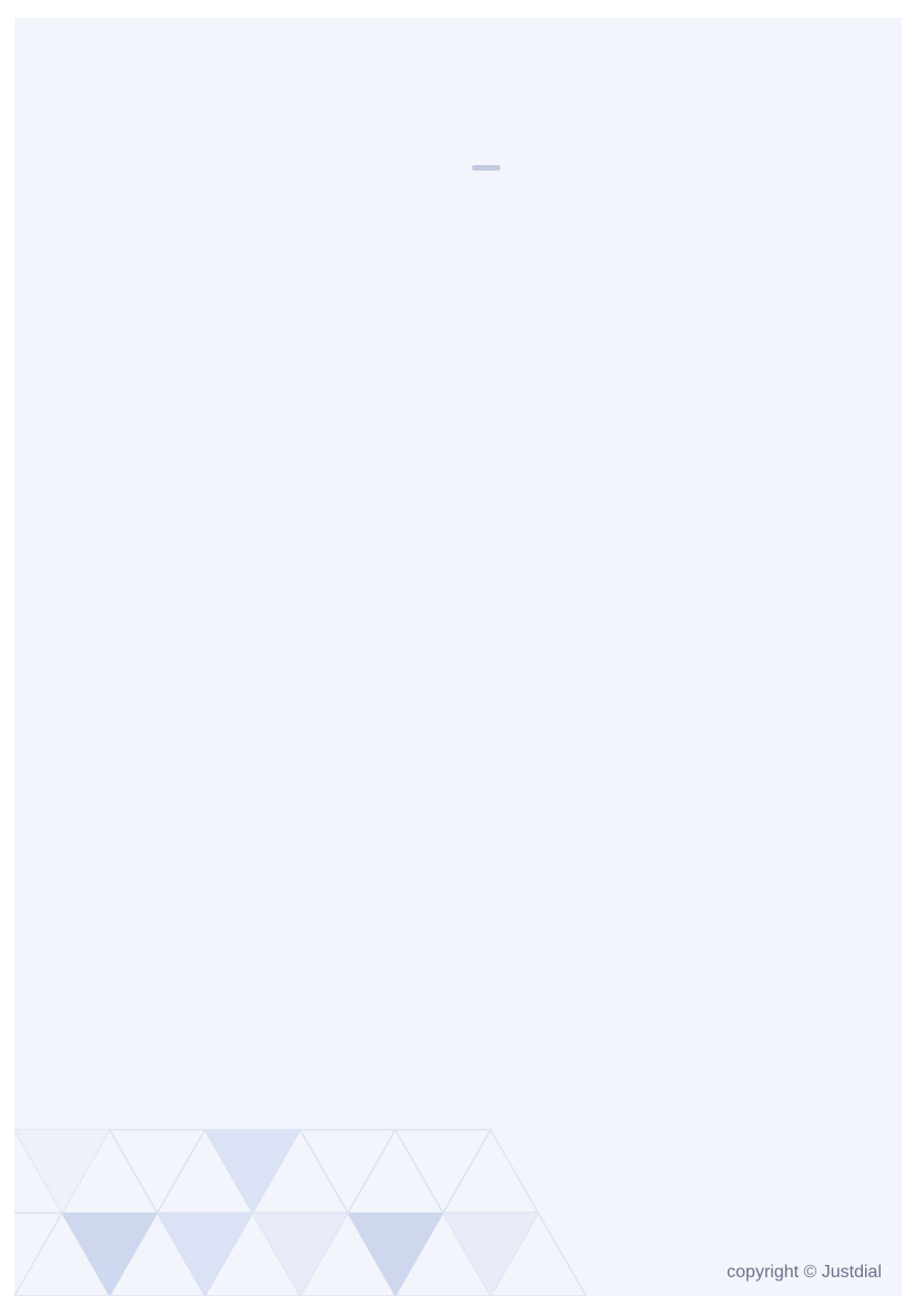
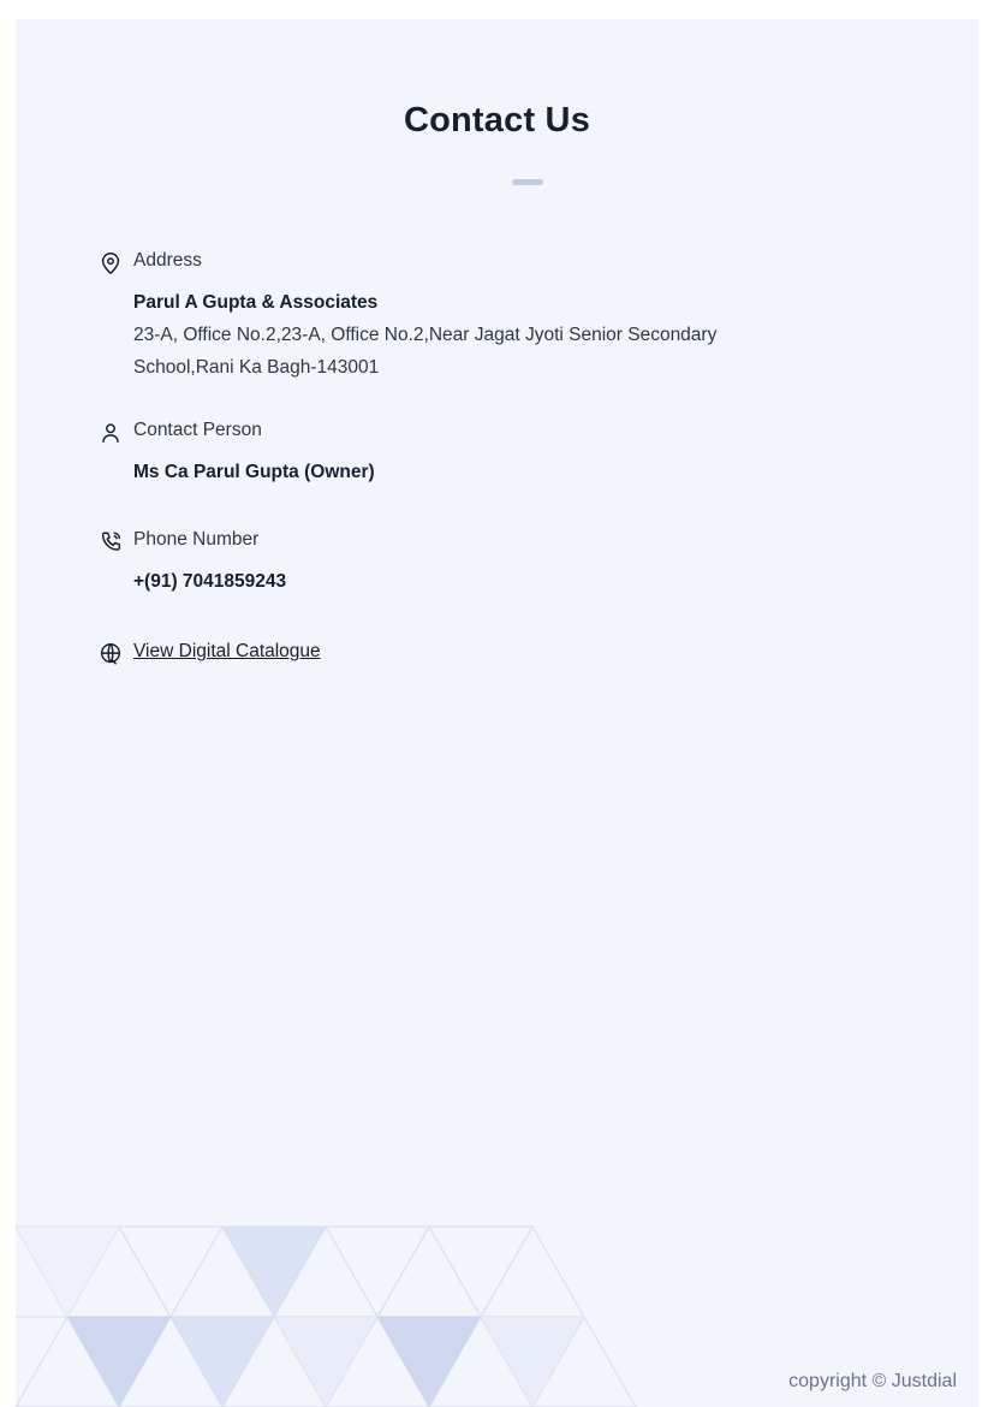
+ Contact Us
+ Address
+ Parul A Gupta & Associates
+ 23-A, Office No.2,23-A, Office No.2,Near Jagat Jyoti Senior Secondary School,Rani Ka Bagh-143001
+ Contact Person
+ Ms Ca Parul Gupta (Owner)
+ Phone Number
+ +(91) 7041859243
+ View Digital Catalogue
  copyright © Justdial
